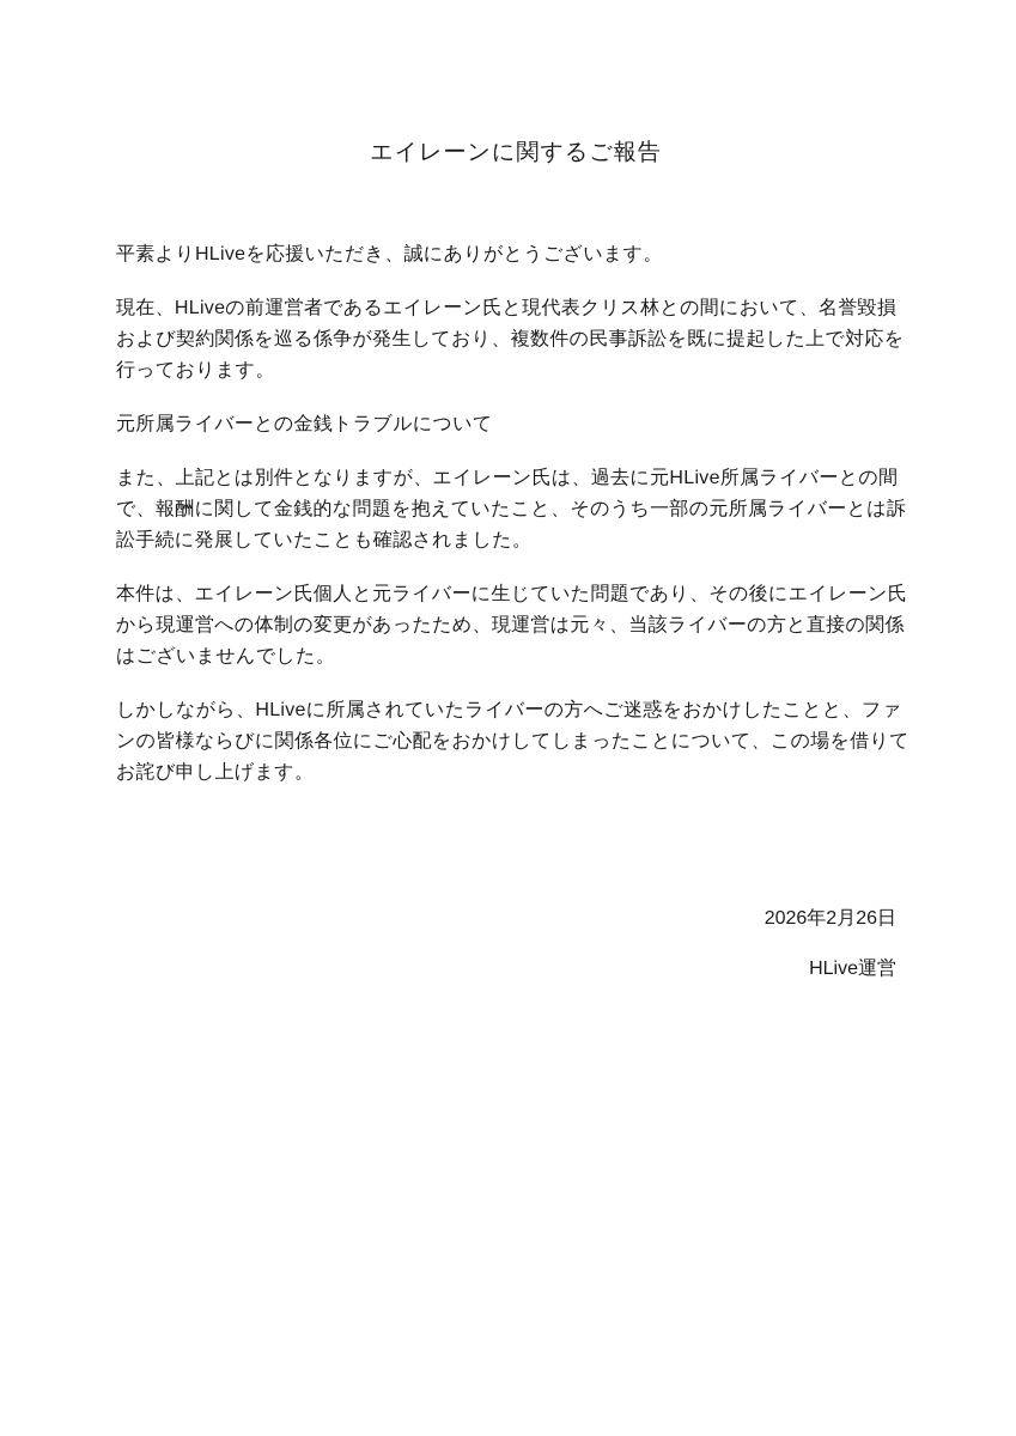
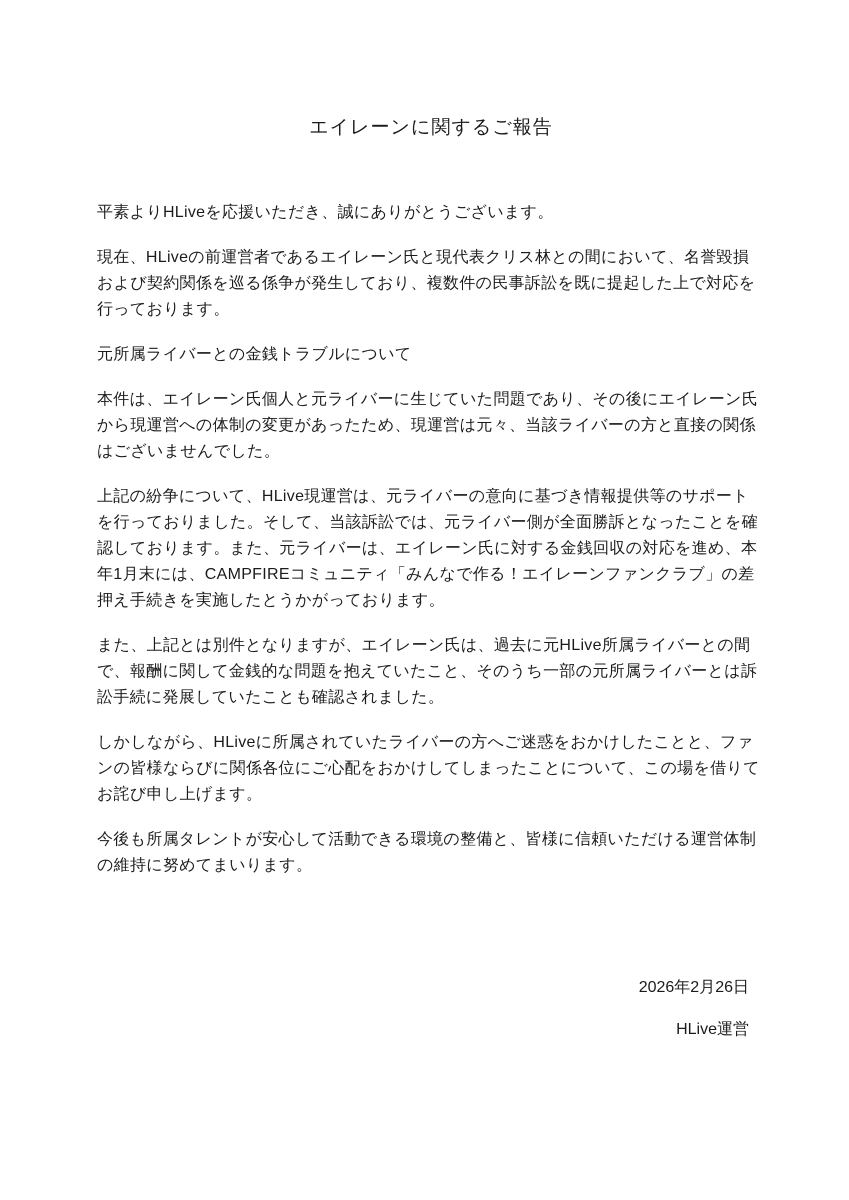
  エイレーンに関するご報告
  平素よりHLiveを応援いただき、誠にありがとうございます。
  現在、HLiveの前運営者であるエイレーン氏と現代表クリス林との間において、名誉毀損および契約関係を巡る係争が発生しており、複数件の民事訴訟を既に提起した上で対応を行っております。
  元所属ライバーとの金銭トラブルについて
- また、上記とは別件となりますが、エイレーン氏は、過去に元HLive所属ライバーとの間で、報酬に関して金銭的な問題を抱えていたこと、そのうち一部の元所属ライバーとは訴訟手続に発展していたことも確認されました。
+ 本件は、エイレーン氏個人と元ライバーに生じていた問題であり、その後にエイレーン氏から現運営への体制の変更があったため、現運営は元々、当該ライバーの方と直接の関係はございませんでした。
+ 上記の紛争について、HLive現運営は、元ライバーの意向に基づき情報提供等のサポートを行っておりました。そして、当該訴訟では、元ライバー側が全面勝訴となったことを確認しております。また、元ライバーは、エイレーン氏に対する金銭回収の対応を進め、本年1月末には、CAMPFIREコミュニティ「みんなで作る！エイレーンファンクラブ」の差押え手続きを実施したとうかがっております。
- 本件は、エイレーン氏個人と元ライバーに生じていた問題であり、その後にエイレーン氏から現運営への体制の変更があったため、現運営は元々、当該ライバーの方と直接の関係はございませんでした。
+ また、上記とは別件となりますが、エイレーン氏は、過去に元HLive所属ライバーとの間で、報酬に関して金銭的な問題を抱えていたこと、そのうち一部の元所属ライバーとは訴訟手続に発展していたことも確認されました。
  しかしながら、HLiveに所属されていたライバーの方へご迷惑をおかけしたことと、ファンの皆様ならびに関係各位にご心配をおかけしてしまったことについて、この場を借りてお詫び申し上げます。
+ 今後も所属タレントが安心して活動できる環境の整備と、皆様に信頼いただける運営体制の維持に努めてまいります。
  2026年2月26日
  HLive運営
